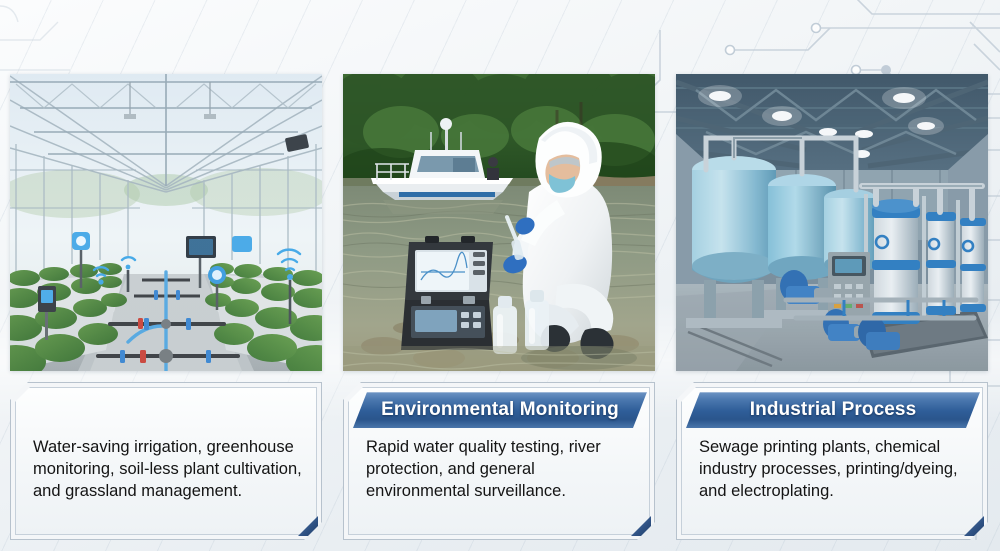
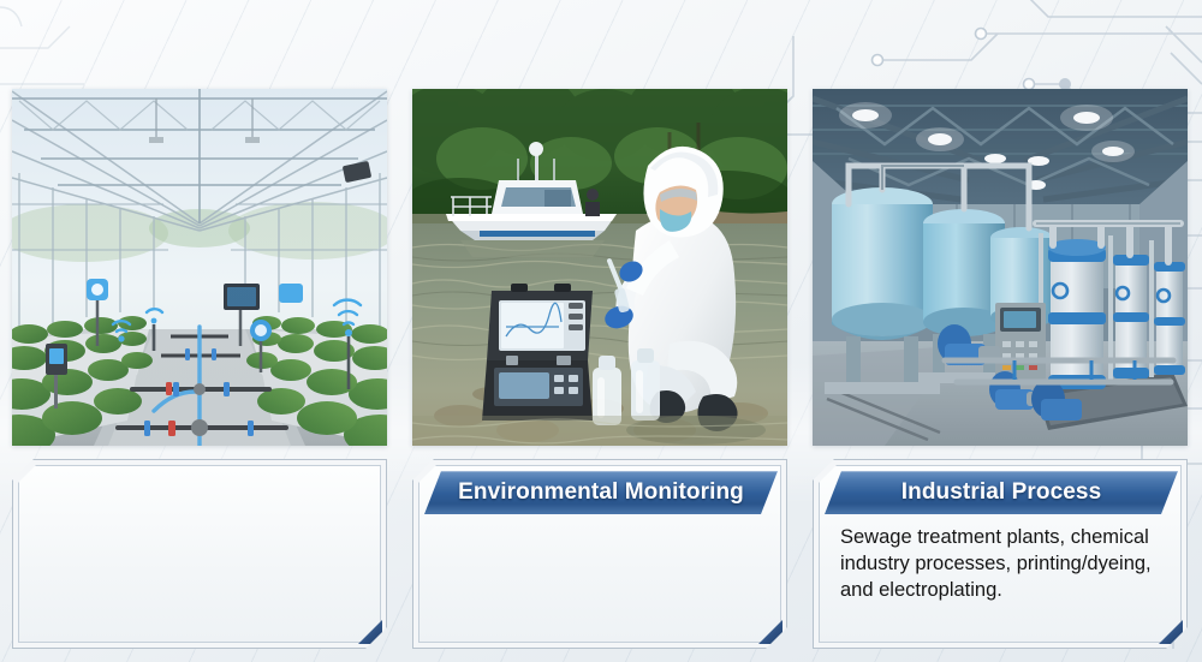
- Water-saving irrigation, greenhouse monitoring, soil-less plant cultivation, and grassland management.
  Environmental Monitoring
- Rapid water quality testing, river protection, and general environmental surveillance.
  Industrial Process
- Sewage printing plants, chemical industry processes, printing/dyeing, and electroplating.
+ Sewage treatment plants, chemical industry processes, printing/dyeing, and electroplating.
